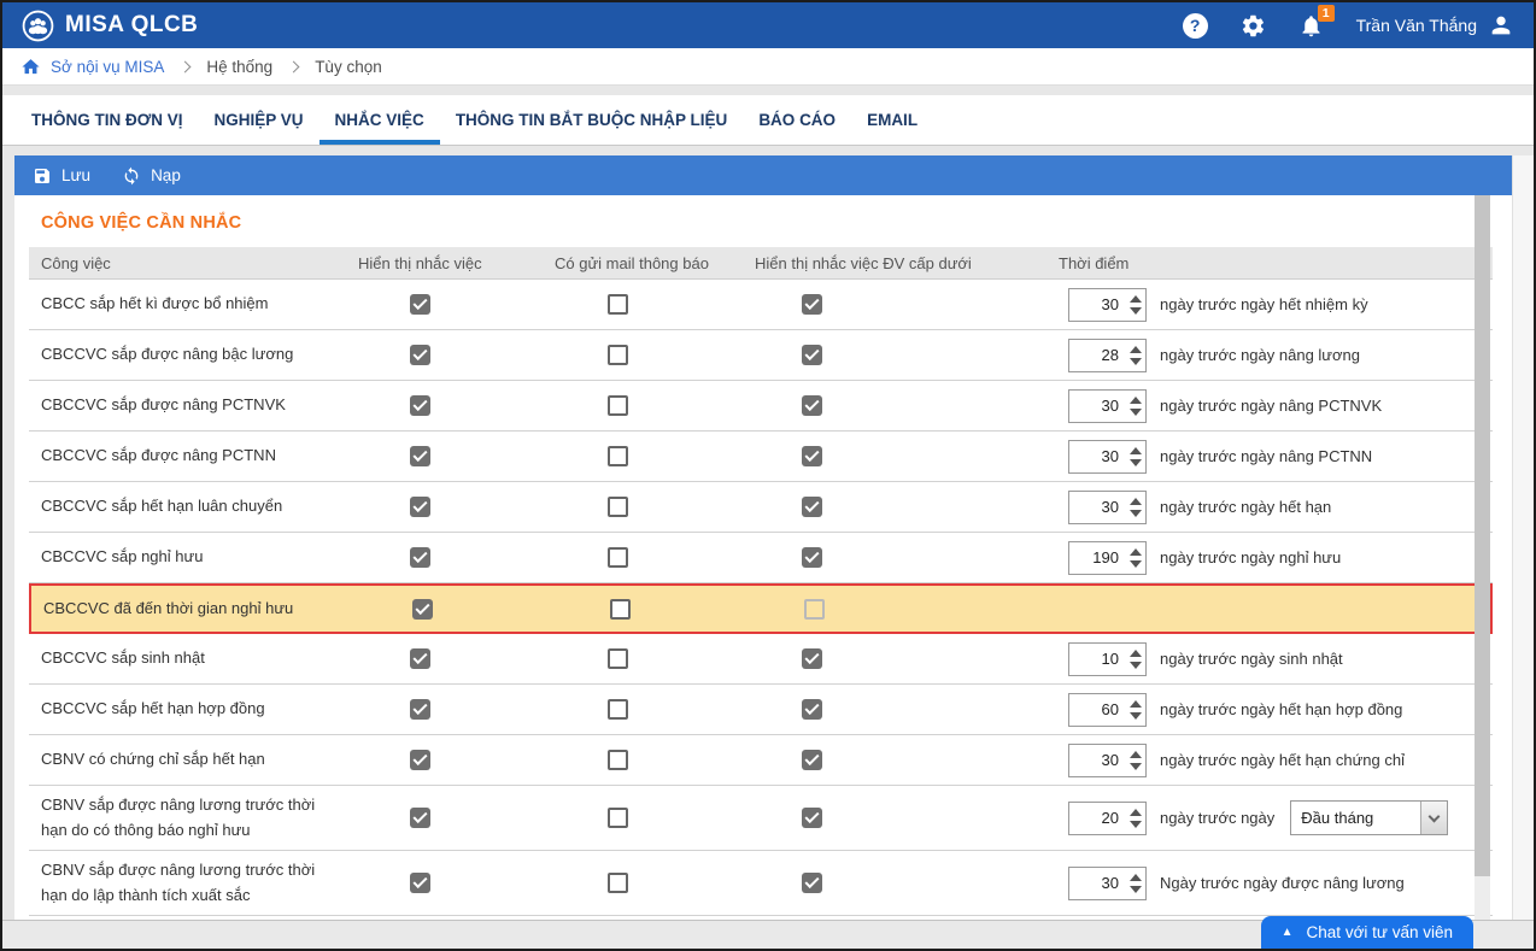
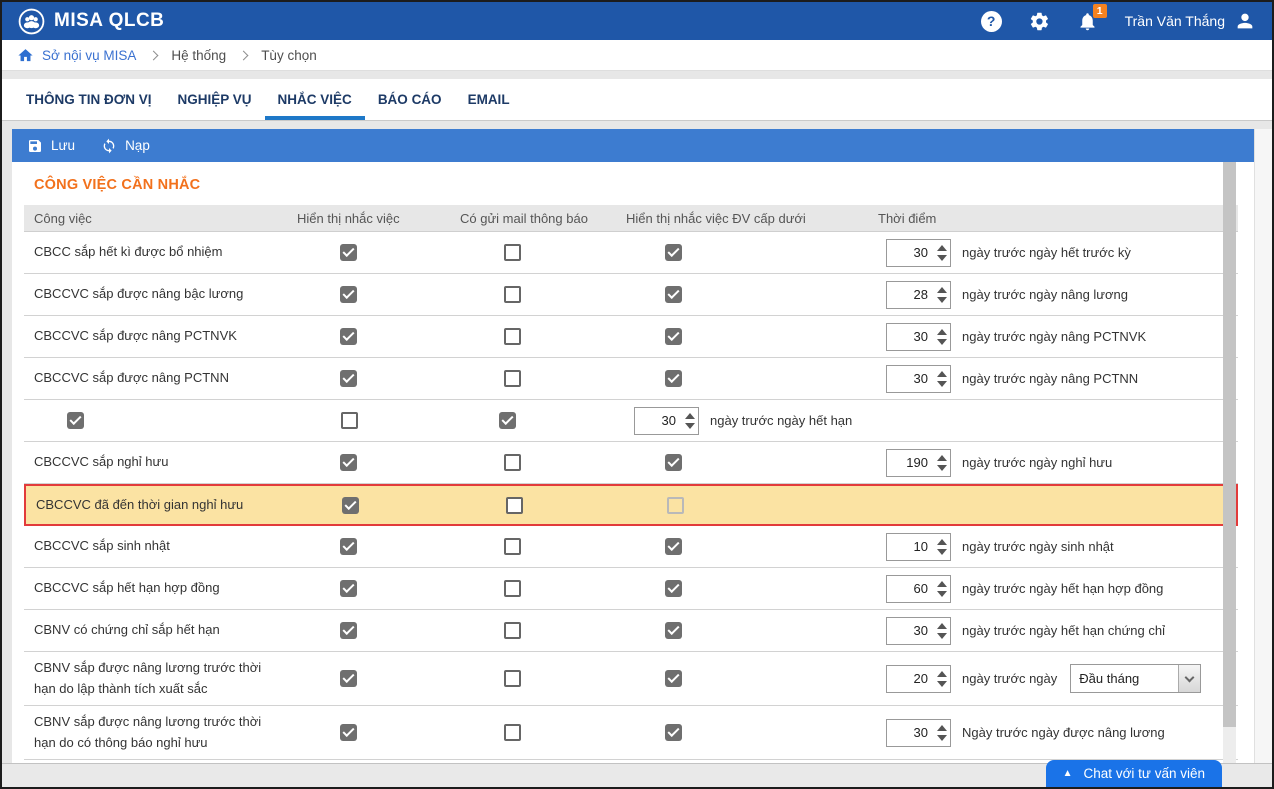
  MISA QLCB
  ?
  1
  Trần Văn Thắng
  Sở nội vụ MISA
  Hệ thống
  Tùy chọn
  THÔNG TIN ĐƠN VỊ
  NGHIỆP VỤ
  NHẮC VIỆC
- THÔNG TIN BẮT BUỘC NHẬP LIỆU
  BÁO CÁO
  EMAIL
  Lưu
  Nạp
  CÔNG VIỆC CẦN NHẮC
  Công việc
  Hiển thị nhắc việc
  Có gửi mail thông báo
  Hiển thị nhắc việc ĐV cấp dưới
  Thời điểm
  CBCC sắp hết kì được bổ nhiệm
  30
- ngày trước ngày hết nhiệm kỳ
+ ngày trước ngày hết trước kỳ
  CBCCVC sắp được nâng bậc lương
  28
  ngày trước ngày nâng lương
  CBCCVC sắp được nâng PCTNVK
  30
  ngày trước ngày nâng PCTNVK
  CBCCVC sắp được nâng PCTNN
  30
  ngày trước ngày nâng PCTNN
- CBCCVC sắp hết hạn luân chuyển
  30
  ngày trước ngày hết hạn
  CBCCVC sắp nghỉ hưu
  190
  ngày trước ngày nghỉ hưu
  CBCCVC đã đến thời gian nghỉ hưu
  CBCCVC sắp sinh nhật
  10
  ngày trước ngày sinh nhật
  CBCCVC sắp hết hạn hợp đồng
  60
  ngày trước ngày hết hạn hợp đồng
  CBNV có chứng chỉ sắp hết hạn
  30
  ngày trước ngày hết hạn chứng chỉ
- CBNV sắp được nâng lương trước thời hạn do có thông báo nghỉ hưu
+ CBNV sắp được nâng lương trước thời hạn do lập thành tích xuất sắc
  20
  ngày trước ngày
  Đầu tháng
- CBNV sắp được nâng lương trước thời hạn do lập thành tích xuất sắc
+ CBNV sắp được nâng lương trước thời hạn do có thông báo nghỉ hưu
  30
  Ngày trước ngày được nâng lương
  ▲
  Chat với tư vấn viên
